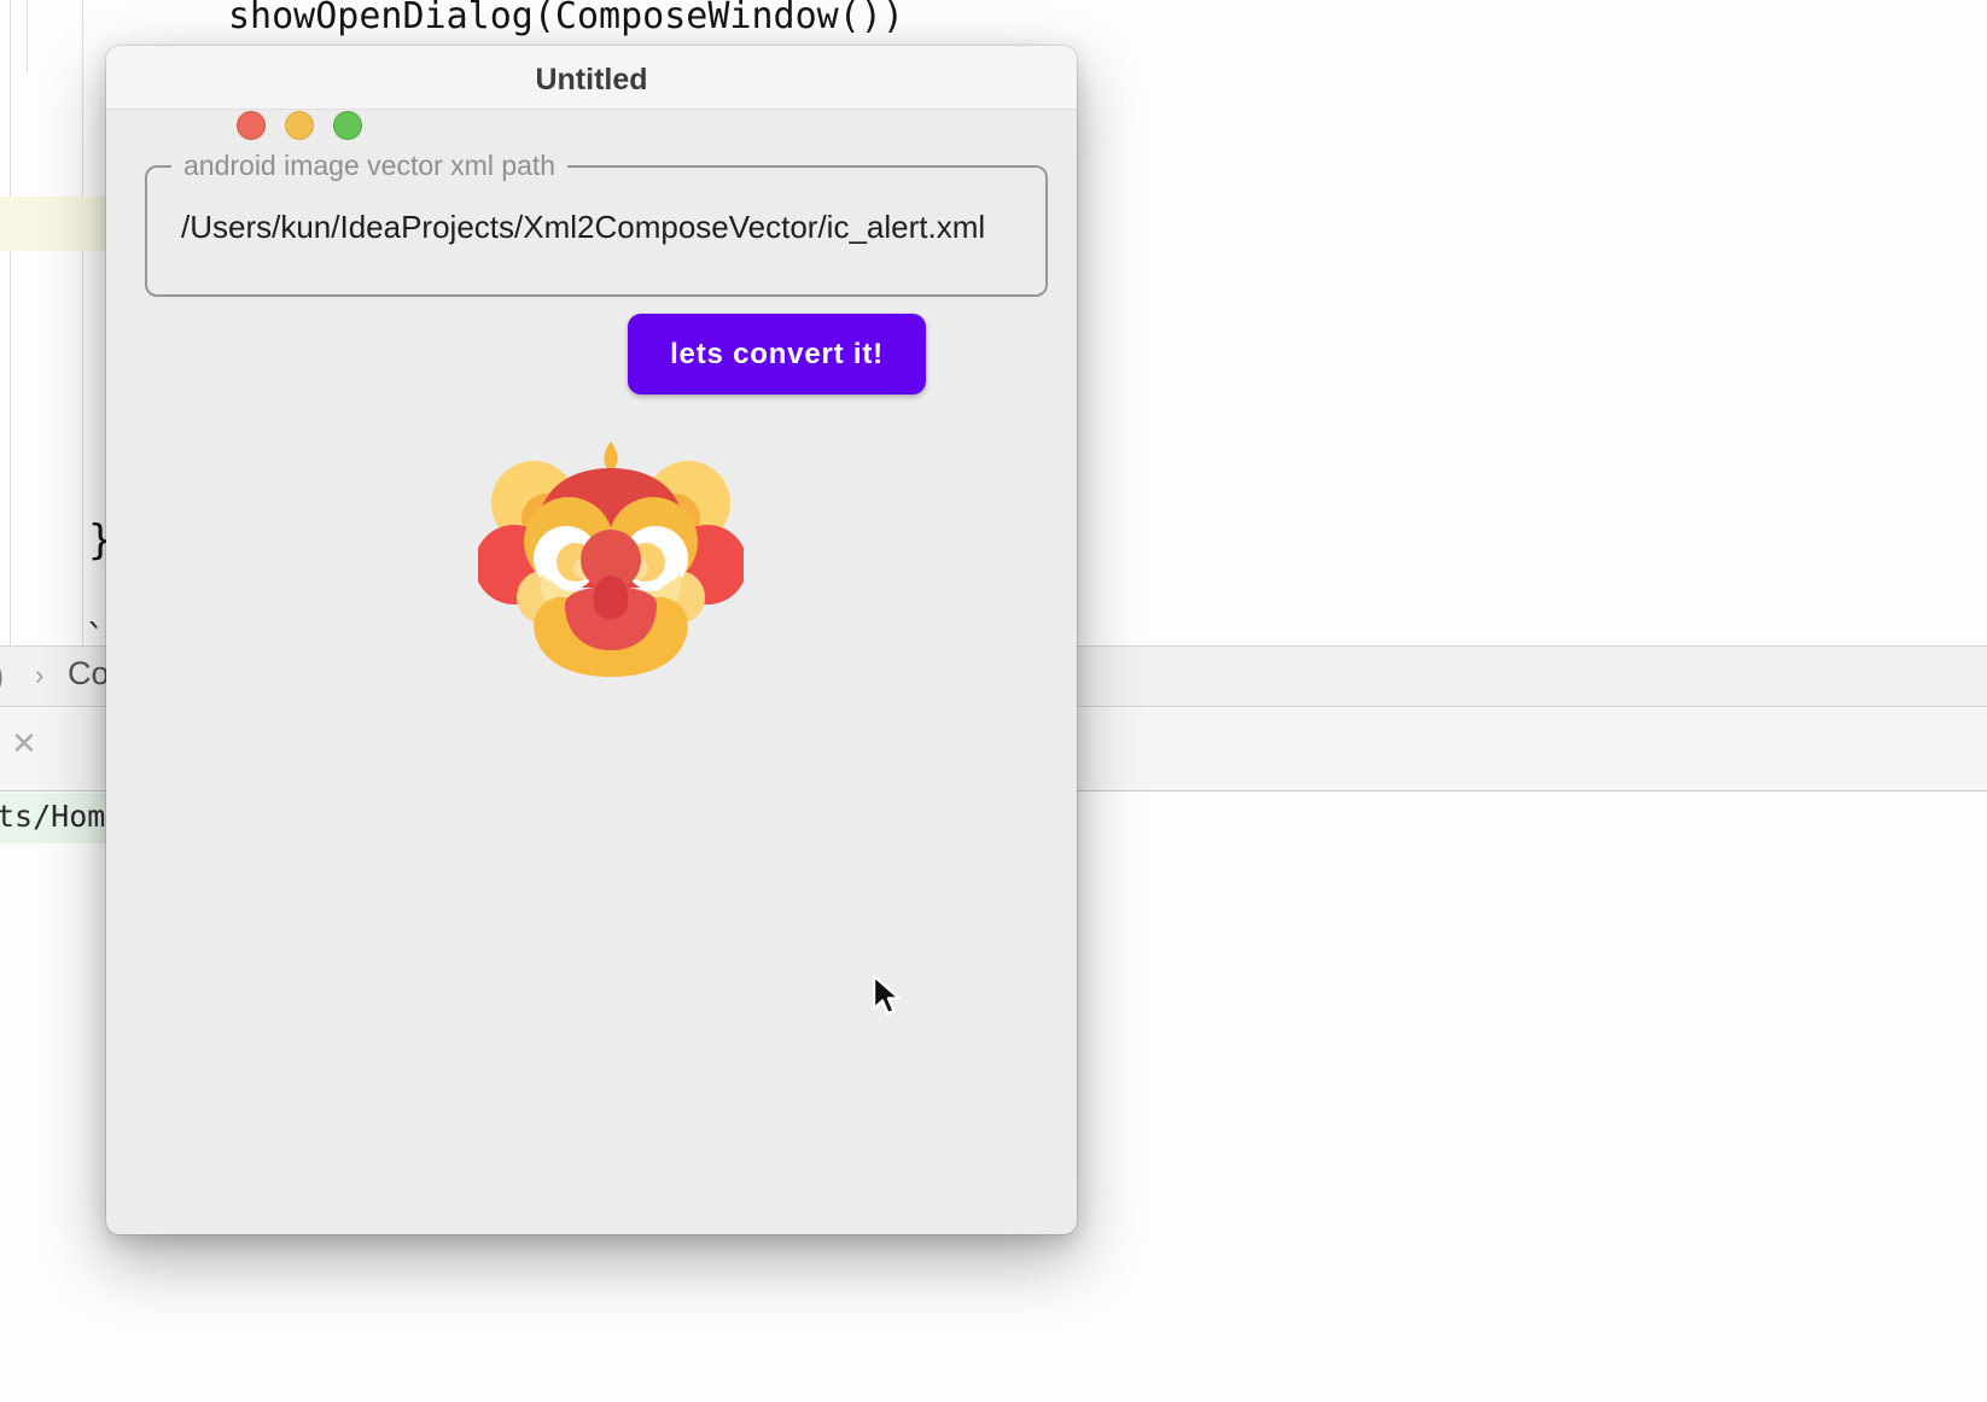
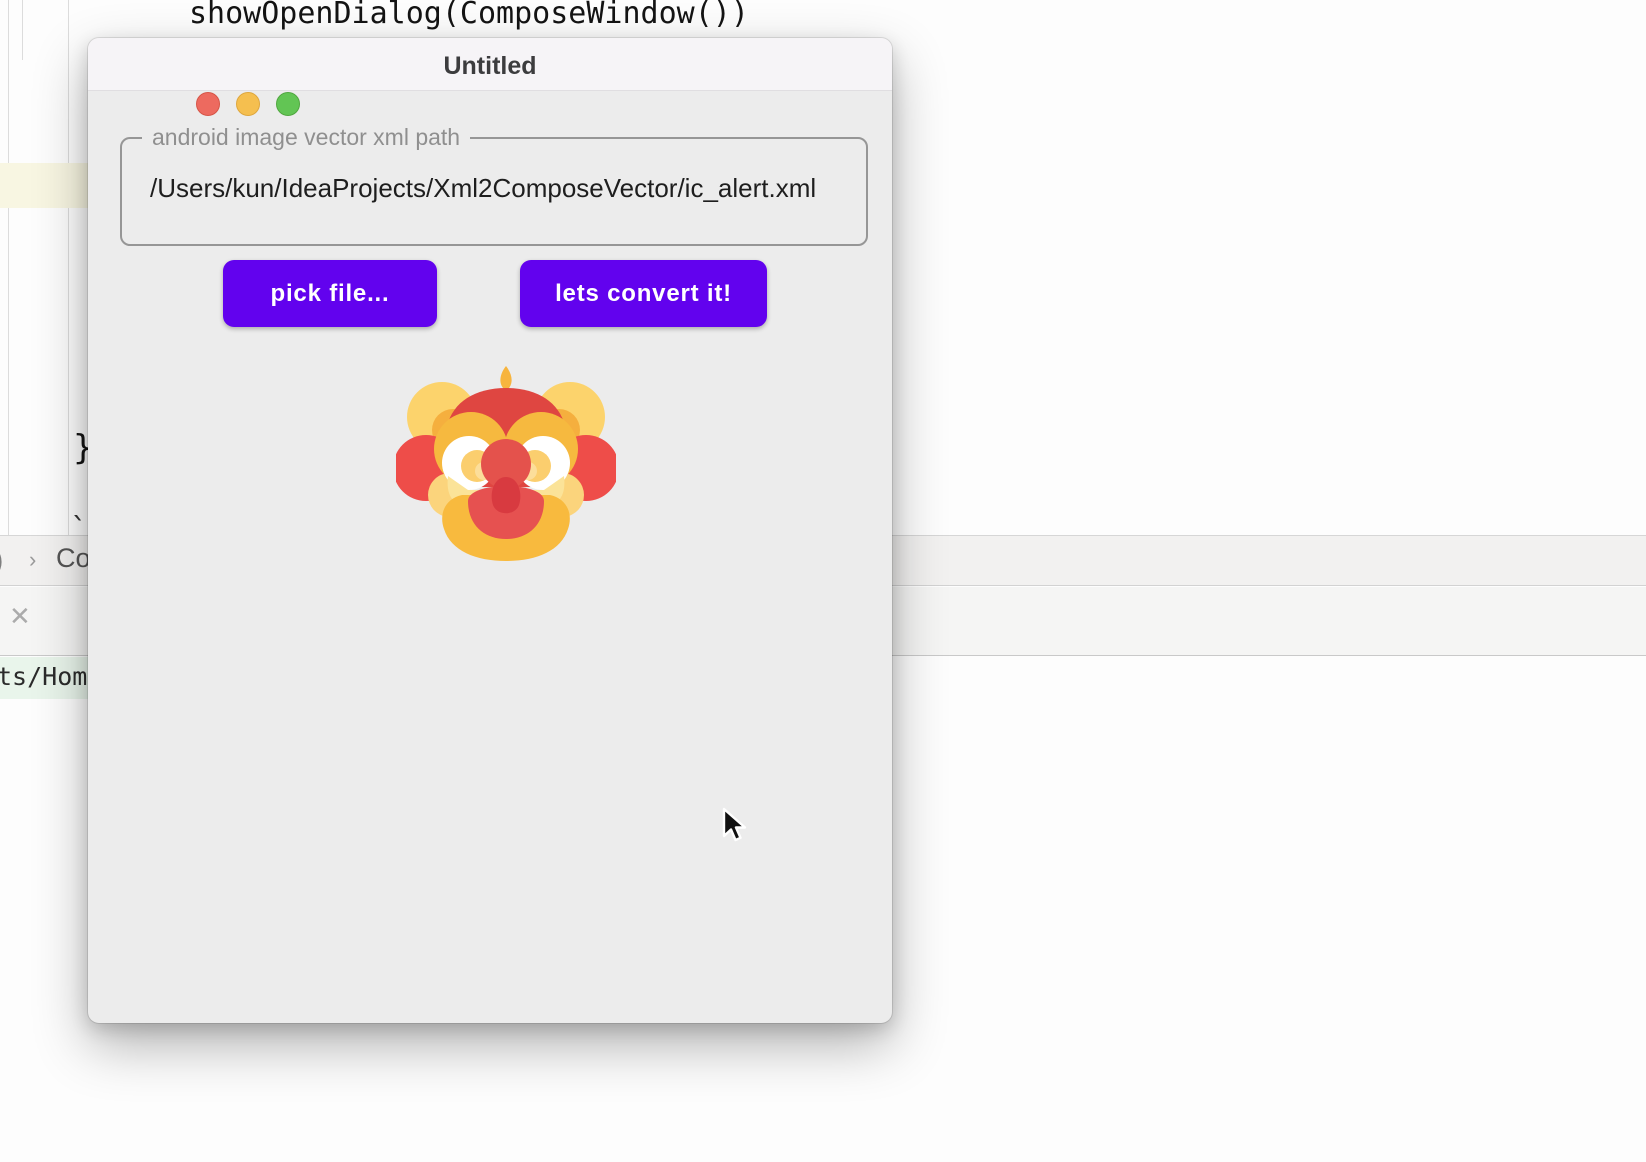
  showOpenDialog(ComposeWindow())
  `
  ›
  Co
  ✕
  ts/Hom
  Untitled
  android image vector xml path
  /Users/kun/IdeaProjects/Xml2ComposeVector/ic_alert.xml
+ pick file...
  lets convert it!
